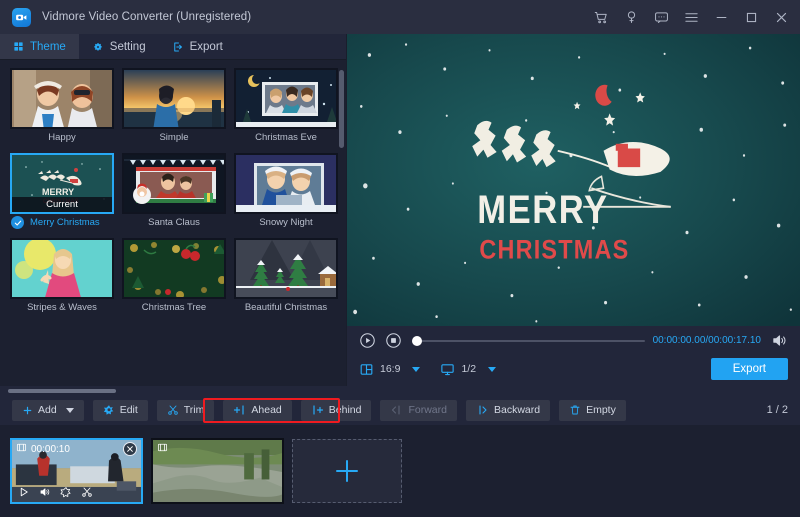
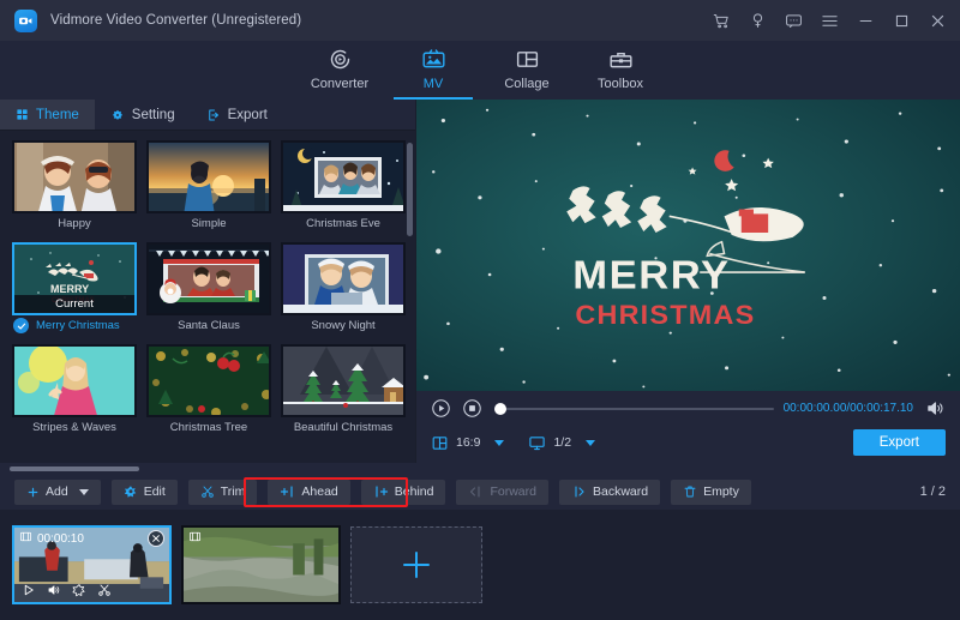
  Vidmore Video Converter (Unregistered)
+ Converter
+ MV
+ Collage
+ Toolbox
  Theme
  Setting
  Export
  Happy
  Simple
  Christmas Eve
  MERRY
  Current
  Merry Christmas
  Santa Claus
  Snowy Night
  Stripes & Waves
  Christmas Tree
  Beautiful Christmas
  MERRY
  CHRISTMAS
  00:00:00.00/00:00:17.10
  16:9
  1/2
  Export
  Add
  Edit
  Trim
  Ahead
  Behind
  Forward
  Backward
  Empty
  1 / 2
  00:00:10
